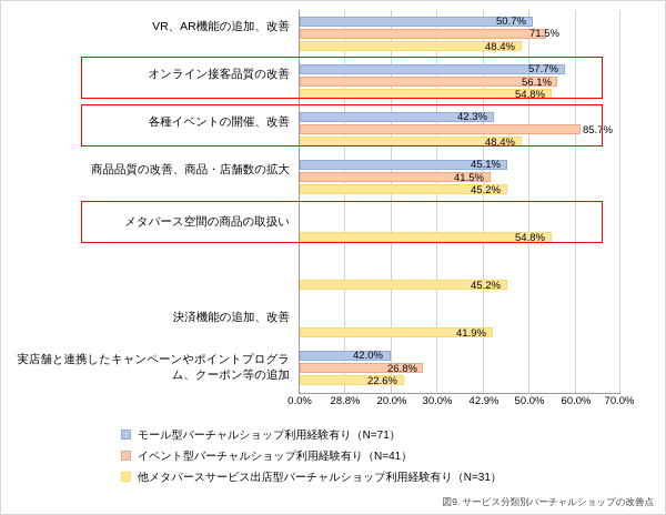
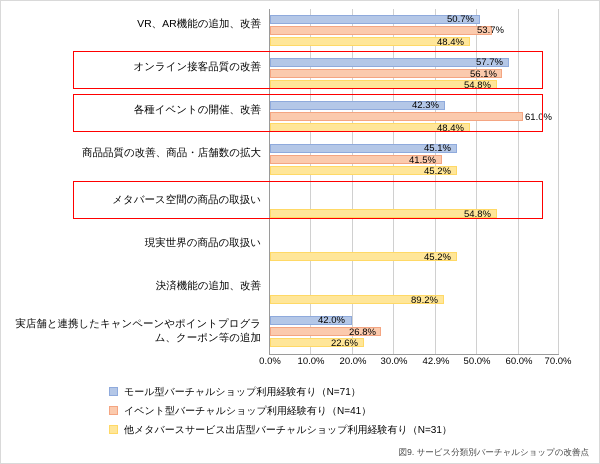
  VR、AR機能の追加、改善
  オンライン接客品質の改善
  各種イベントの開催、改善
  商品品質の改善、商品・店舗数の拡大
  メタバース空間の商品の取扱い
+ 現実世界の商品の取扱い
  決済機能の追加、改善
  実店舗と連携したキャンペーンやポイントプログラ
  ム、クーポン等の追加
  50.7%
- 71.5%
+ 53.7%
  48.4%
  57.7%
  56.1%
  54.8%
  42.3%
- 85.7%
+ 61.0%
  48.4%
  45.1%
  41.5%
  45.2%
  54.8%
  45.2%
- 41.9%
+ 89.2%
  42.0%
  26.8%
  22.6%
  0.0%
- 28.8%
+ 10.0%
  20.0%
  30.0%
  42.9%
  50.0%
  60.0%
  70.0%
  モール型バーチャルショップ利用経験有り（N=71）
  イベント型バーチャルショップ利用経験有り（N=41）
  他メタバースサービス出店型バーチャルショップ利用経験有り（N=31）
  図9. サービス分類別バーチャルショップの改善点
